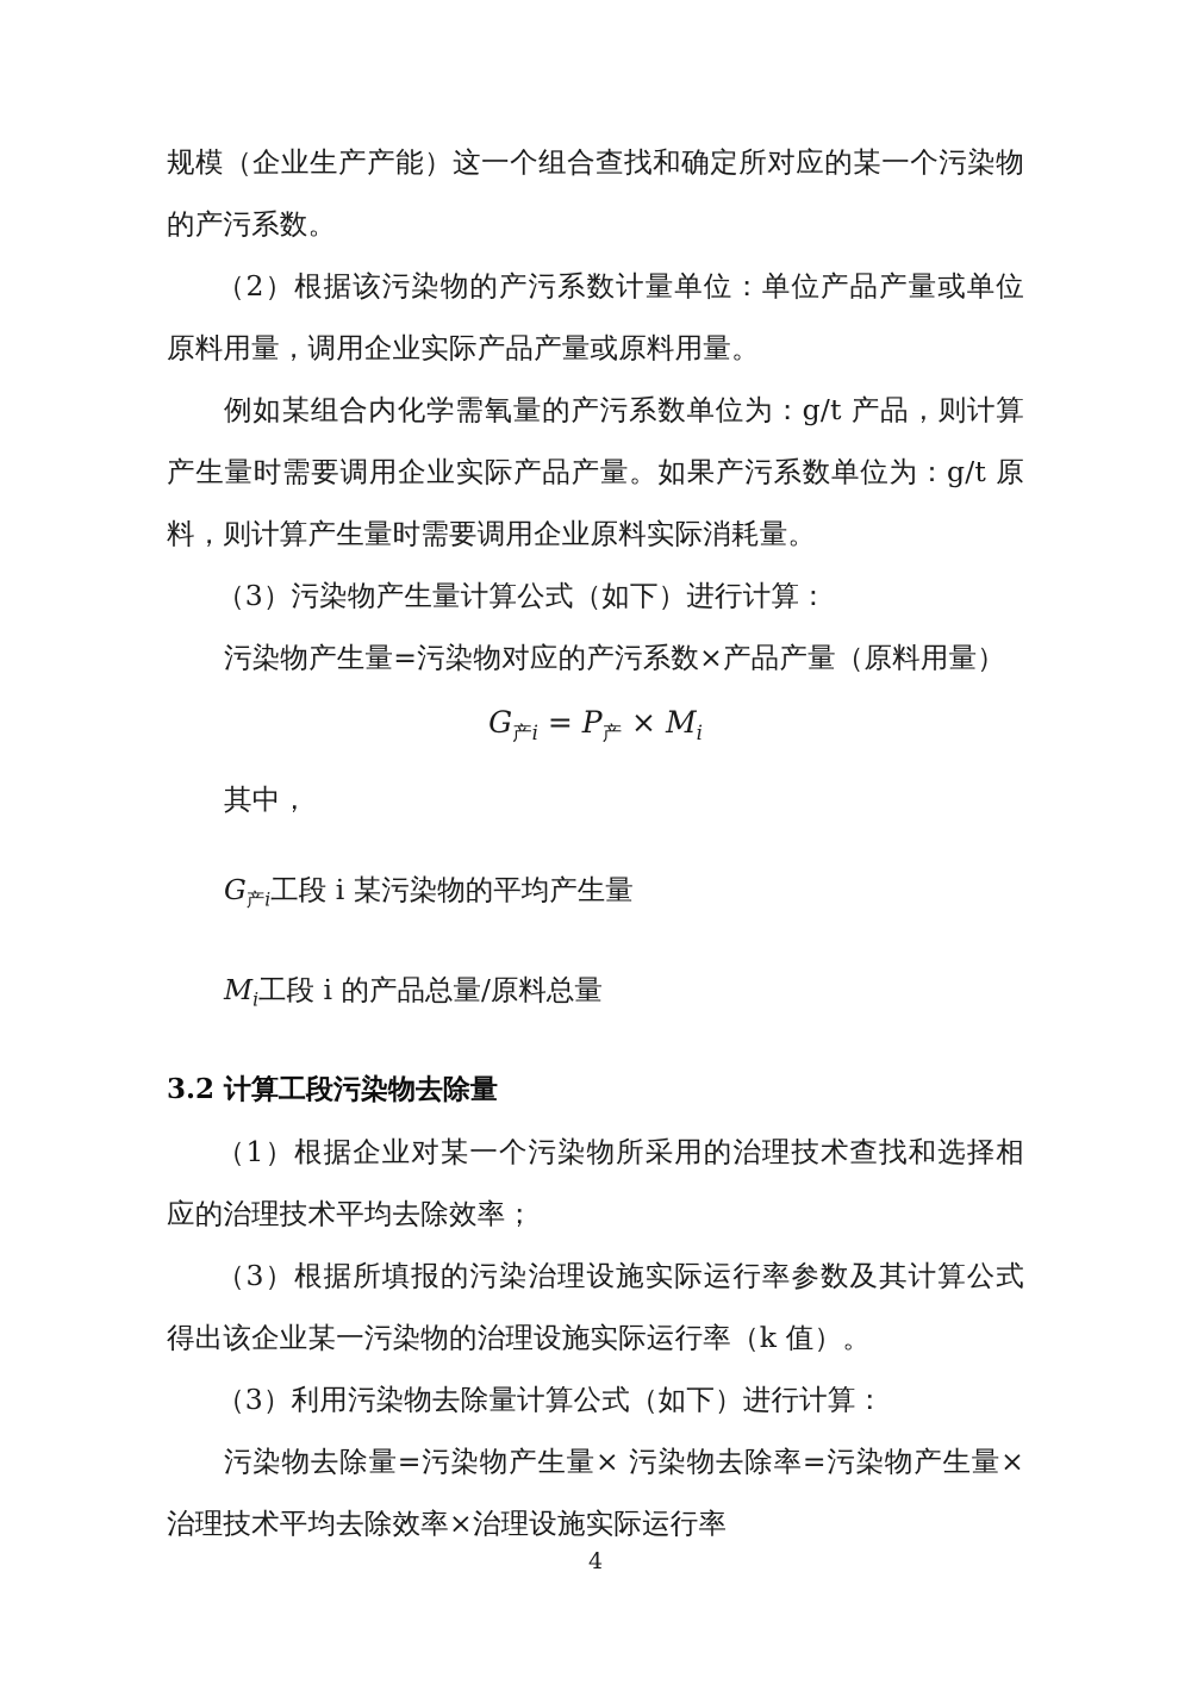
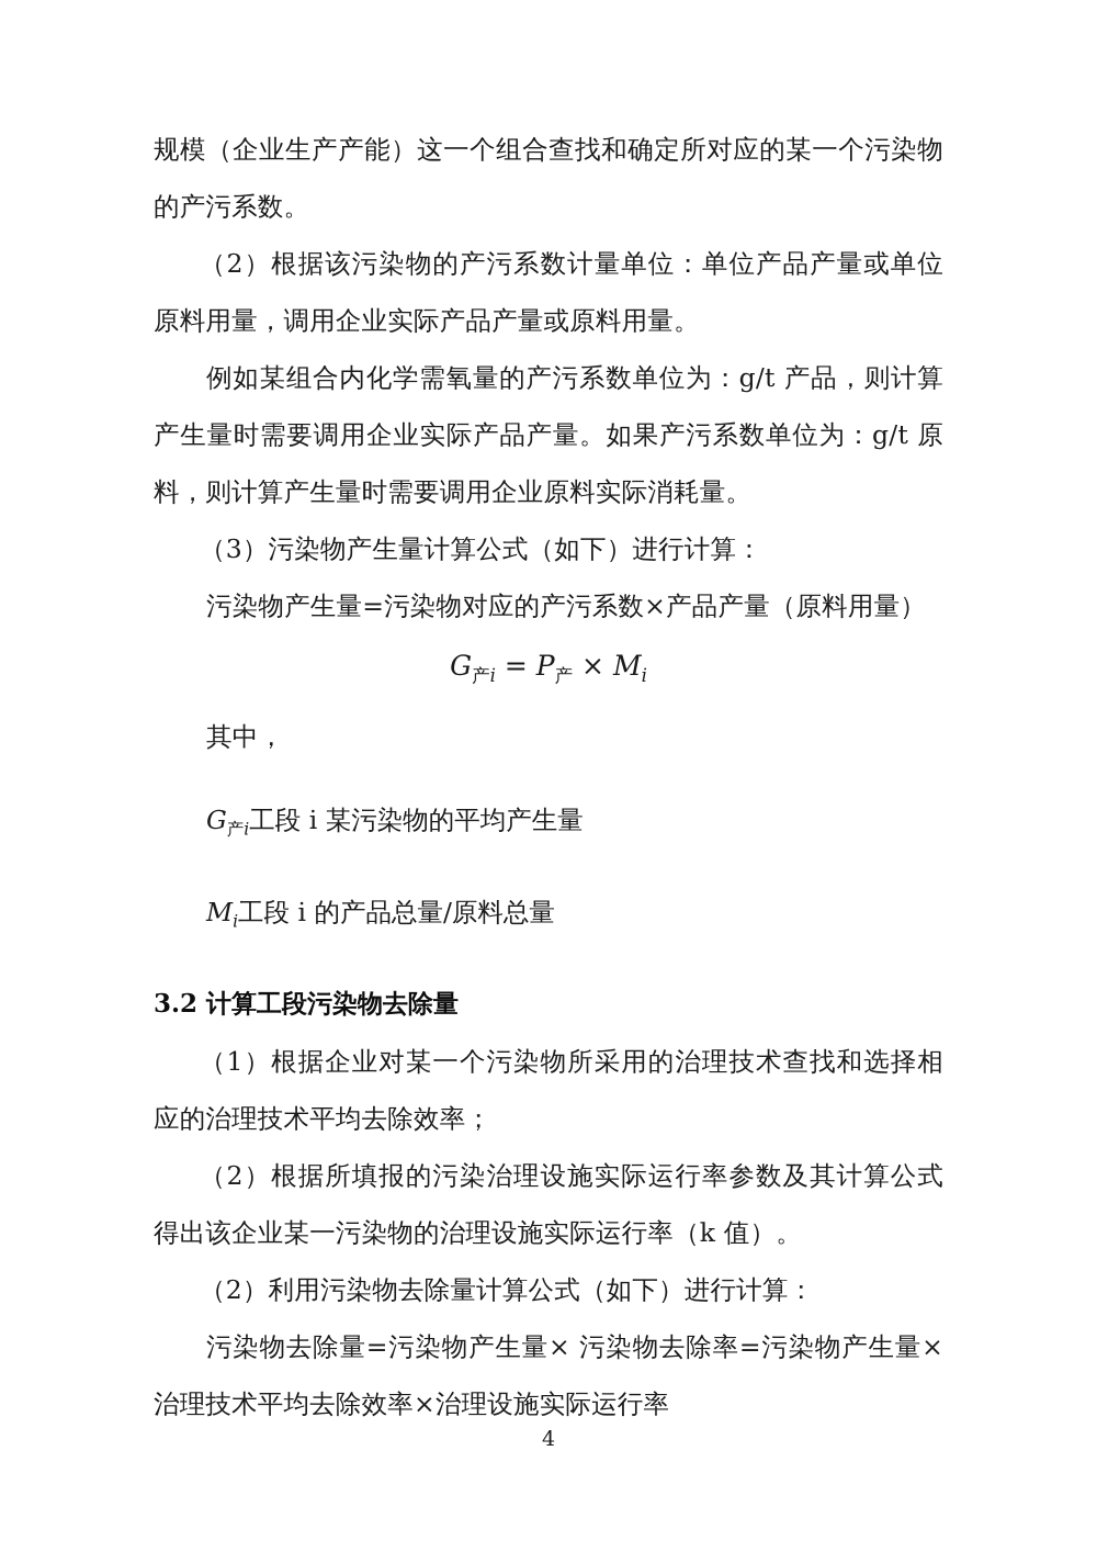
  规模（企业生产产能）这一个组合查找和确定所对应的某一个污染物的产污系数。
  （2）根据该污染物的产污系数计量单位：单位产品产量或单位原料用量，调用企业实际产品产量或原料用量。
  例如某组合内化学需氧量的产污系数单位为：g/t 产品，则计算产生量时需要调用企业实际产品产量。如果产污系数单位为：g/t 原料，则计算产生量时需要调用企业原料实际消耗量。
  （3）污染物产生量计算公式（如下）进行计算：
  污染物产生量=污染物对应的产污系数×产品产量（原料用量）
  G产i = P产 × Mi
  其中，
  G产i工段 i 某污染物的平均产生量
  Mi工段 i 的产品总量/原料总量
  3.2 计算工段污染物去除量
  （1）根据企业对某一个污染物所采用的治理技术查找和选择相应的治理技术平均去除效率；
- （3）根据所填报的污染治理设施实际运行率参数及其计算公式得出该企业某一污染物的治理设施实际运行率（k 值）。
+ （2）根据所填报的污染治理设施实际运行率参数及其计算公式得出该企业某一污染物的治理设施实际运行率（k 值）。
- （3）利用污染物去除量计算公式（如下）进行计算：
+ （2）利用污染物去除量计算公式（如下）进行计算：
  污染物去除量=污染物产生量× 污染物去除率=污染物产生量×治理技术平均去除效率×治理设施实际运行率
  4
